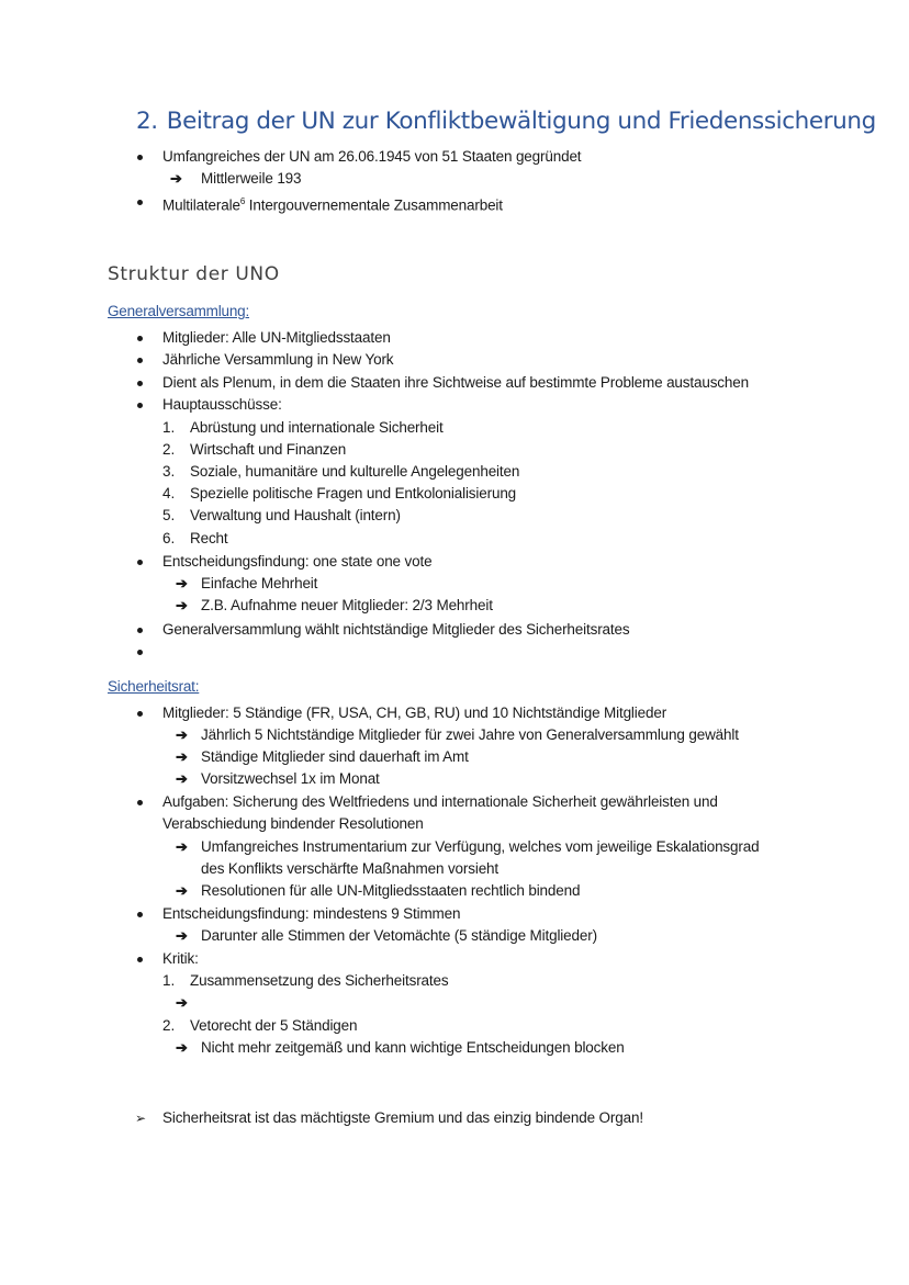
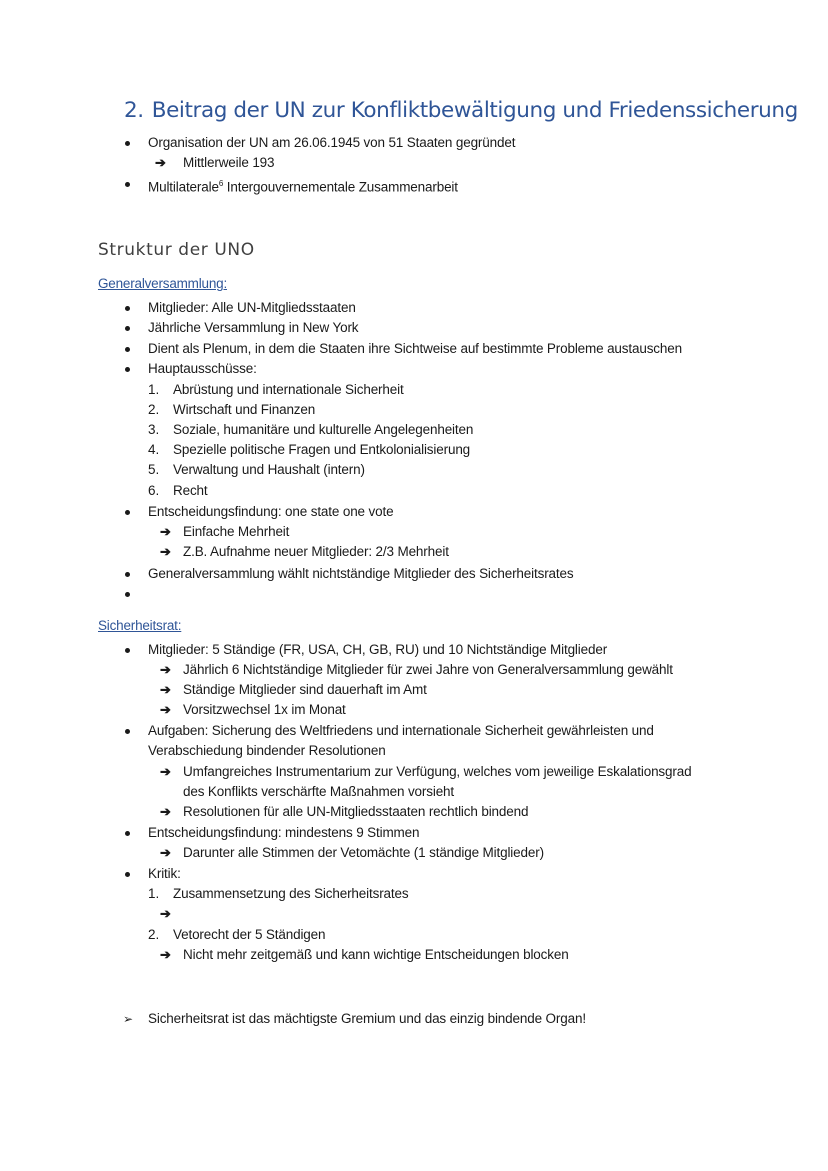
  2. Beitrag der UN zur Konfliktbewältigung und Friedenssicherung
- Umfangreiches der UN am 26.06.1945 von 51 Staaten gegründet
+ Organisation der UN am 26.06.1945 von 51 Staaten gegründet
  ➔
  Mittlerweile 193
  Multilaterale6 Intergouvernementale Zusammenarbeit
  Struktur der UNO
  Generalversammlung:
  Mitglieder: Alle UN-Mitgliedsstaaten
  Jährliche Versammlung in New York
  Dient als Plenum, in dem die Staaten ihre Sichtweise auf bestimmte Probleme austauschen
  Hauptausschüsse:
  1.
  Abrüstung und internationale Sicherheit
  2.
  Wirtschaft und Finanzen
  3.
  Soziale, humanitäre und kulturelle Angelegenheiten
  4.
  Spezielle politische Fragen und Entkolonialisierung
  5.
  Verwaltung und Haushalt (intern)
  6.
  Recht
  Entscheidungsfindung: one state one vote
  ➔
  Einfache Mehrheit
  ➔
  Z.B. Aufnahme neuer Mitglieder: 2/3 Mehrheit
  Generalversammlung wählt nichtständige Mitglieder des Sicherheitsrates
  Sicherheitsrat:
  Mitglieder: 5 Ständige (FR, USA, CH, GB, RU) und 10 Nichtständige Mitglieder
  ➔
- Jährlich 5 Nichtständige Mitglieder für zwei Jahre von Generalversammlung gewählt
+ Jährlich 6 Nichtständige Mitglieder für zwei Jahre von Generalversammlung gewählt
  ➔
  Ständige Mitglieder sind dauerhaft im Amt
  ➔
  Vorsitzwechsel 1x im Monat
  Aufgaben: Sicherung des Weltfriedens und internationale Sicherheit gewährleisten und
  Verabschiedung bindender Resolutionen
  ➔
  Umfangreiches Instrumentarium zur Verfügung, welches vom jeweilige Eskalationsgrad
  des Konflikts verschärfte Maßnahmen vorsieht
  ➔
  Resolutionen für alle UN-Mitgliedsstaaten rechtlich bindend
  Entscheidungsfindung: mindestens 9 Stimmen
  ➔
- Darunter alle Stimmen der Vetomächte (5 ständige Mitglieder)
+ Darunter alle Stimmen der Vetomächte (1 ständige Mitglieder)
  Kritik:
  1.
  Zusammensetzung des Sicherheitsrates
  ➔
  2.
  Vetorecht der 5 Ständigen
  ➔
  Nicht mehr zeitgemäß und kann wichtige Entscheidungen blocken
  ➢
  Sicherheitsrat ist das mächtigste Gremium und das einzig bindende Organ!
